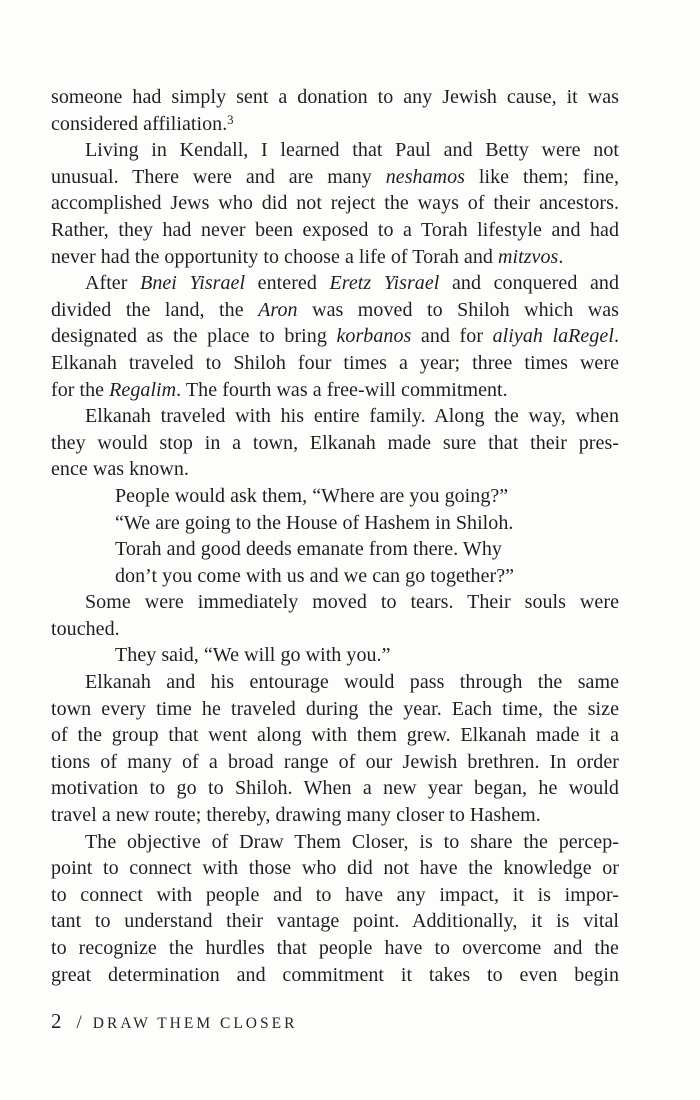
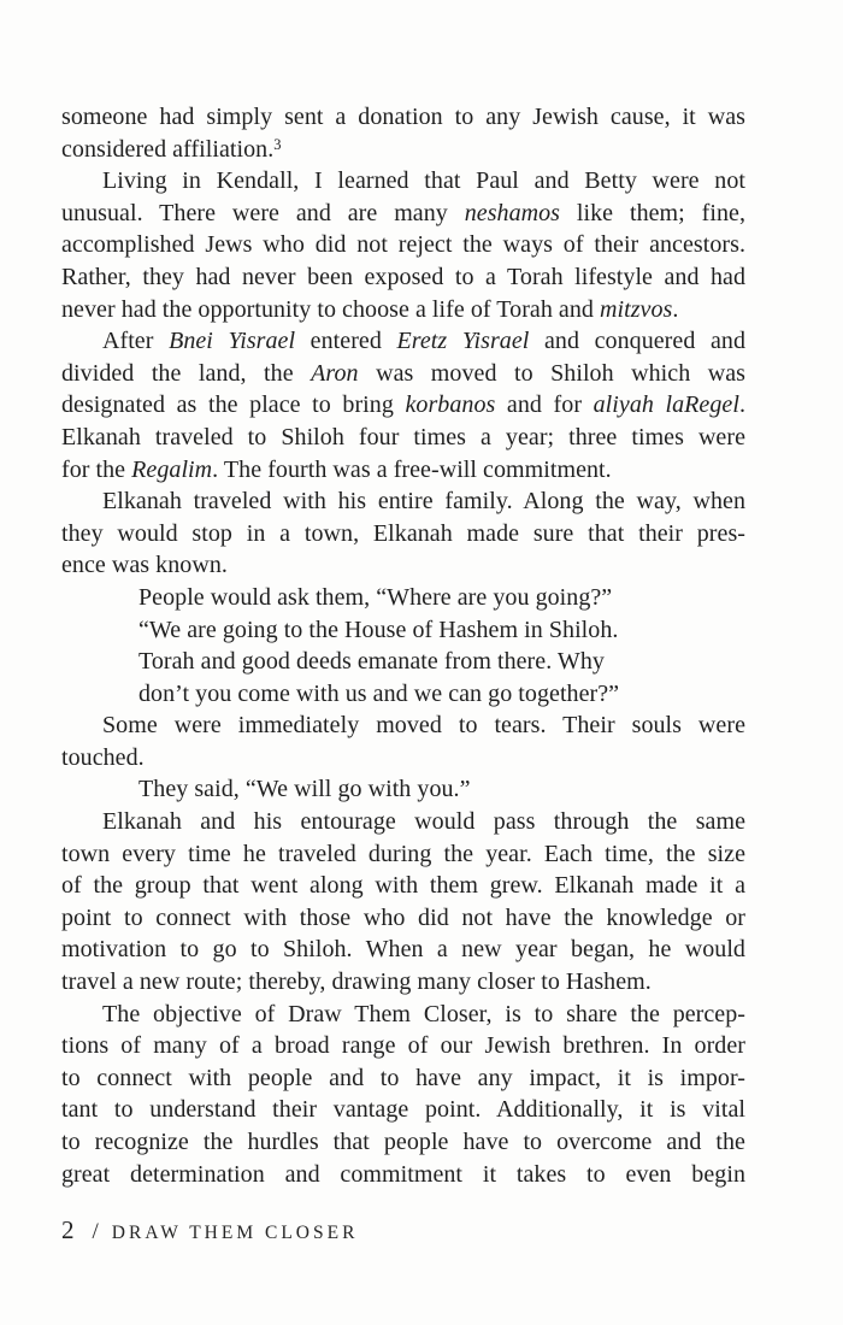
  someone had simply sent a donation to any Jewish cause, it was
  considered affiliation.3
  Living in Kendall, I learned that Paul and Betty were not
  unusual. There were and are many neshamos like them; fine,
  accomplished Jews who did not reject the ways of their ancestors.
  Rather, they had never been exposed to a Torah lifestyle and had
  never had the opportunity to choose a life of Torah and mitzvos.
  After Bnei Yisrael entered Eretz Yisrael and conquered and
  divided the land, the Aron was moved to Shiloh which was
  designated as the place to bring korbanos and for aliyah laRegel.
  Elkanah traveled to Shiloh four times a year; three times were
  for the Regalim. The fourth was a free-will commitment.
  Elkanah traveled with his entire family. Along the way, when
  they would stop in a town, Elkanah made sure that their pres-
  ence was known.
  People would ask them, “Where are you going?”
  “We are going to the House of Hashem in Shiloh.
  Torah and good deeds emanate from there. Why
  don’t you come with us and we can go together?”
  Some were immediately moved to tears. Their souls were
  touched.
  They said, “We will go with you.”
  Elkanah and his entourage would pass through the same
  town every time he traveled during the year. Each time, the size
  of the group that went along with them grew. Elkanah made it a
- tions of many of a broad range of our Jewish brethren. In order
+ point to connect with those who did not have the knowledge or
  motivation to go to Shiloh. When a new year began, he would
  travel a new route; thereby, drawing many closer to Hashem.
  The objective of Draw Them Closer, is to share the percep-
- point to connect with those who did not have the knowledge or
+ tions of many of a broad range of our Jewish brethren. In order
  to connect with people and to have any impact, it is impor-
  tant to understand their vantage point. Additionally, it is vital
  to recognize the hurdles that people have to overcome and the
  great determination and commitment it takes to even begin
  2
  /
  DRAW THEM CLOSER
